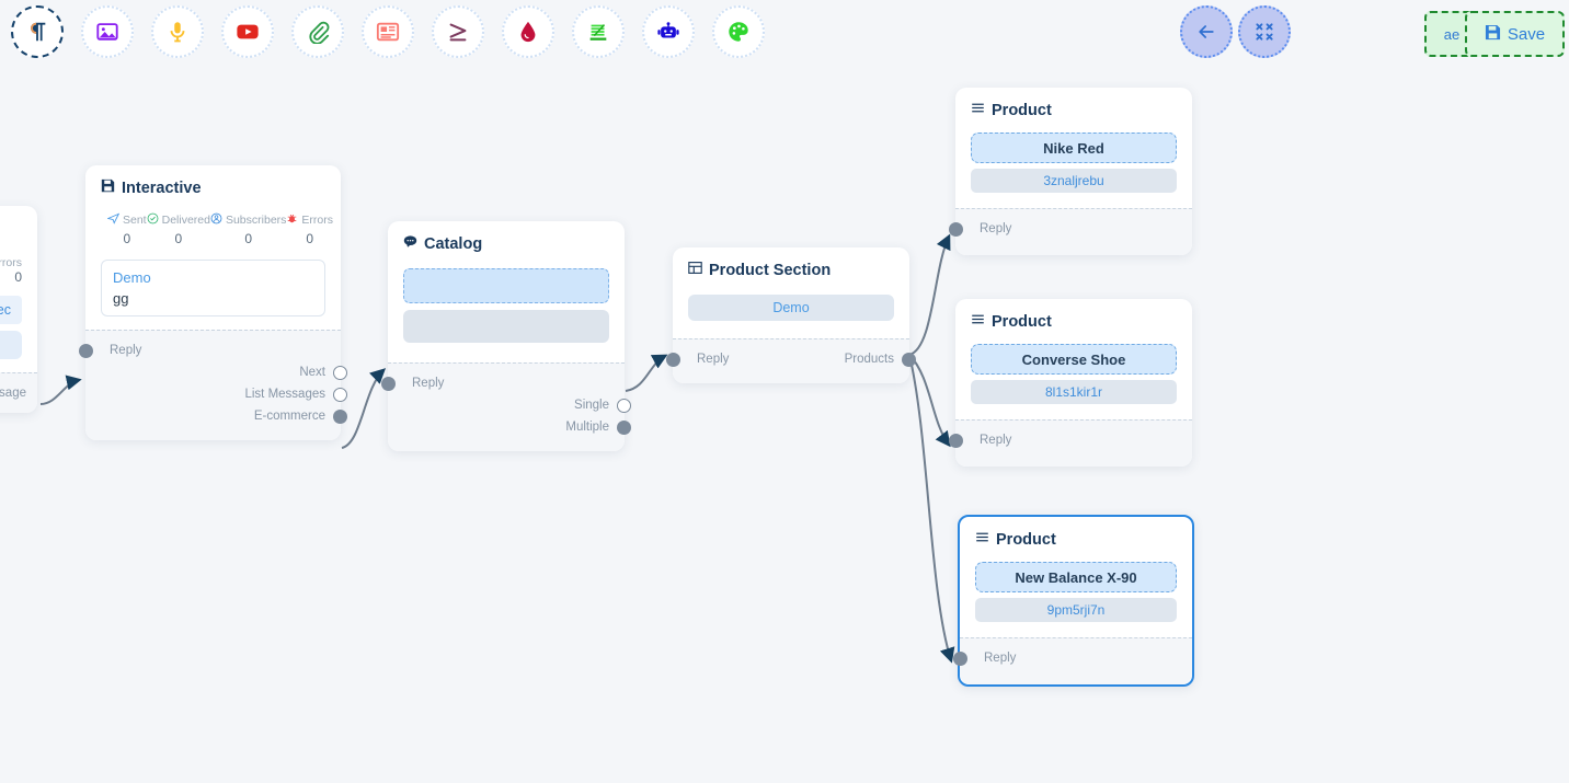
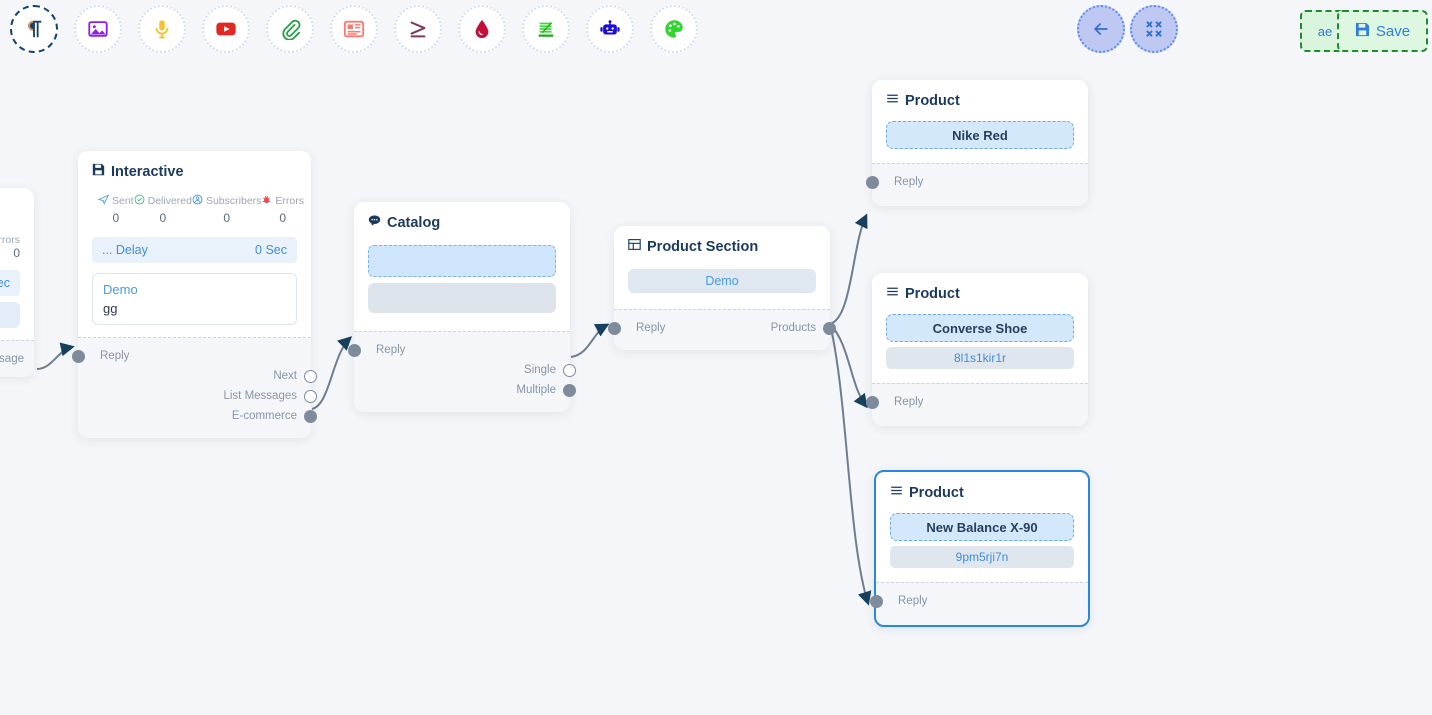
  rrors
  0
  Interactive
  Sent
  0
  Delivered
  0
  Subscribers
  0
  Errors
  0
+ ... Delay
+ 0 Sec
  Demo
  gg
  Reply
  Next
  List Messages
  E-commerce
  Catalog
  Reply
  Single
  Multiple
  Product Section
  Demo
  Reply
  Products
  Product
  Nike Red
- 3znaljrebu
  Reply
  Product
  Converse Shoe
  8l1s1kir1r
  Reply
  Product
  New Balance X-90
  9pm5rji7n
  Reply
  ae
  Save
